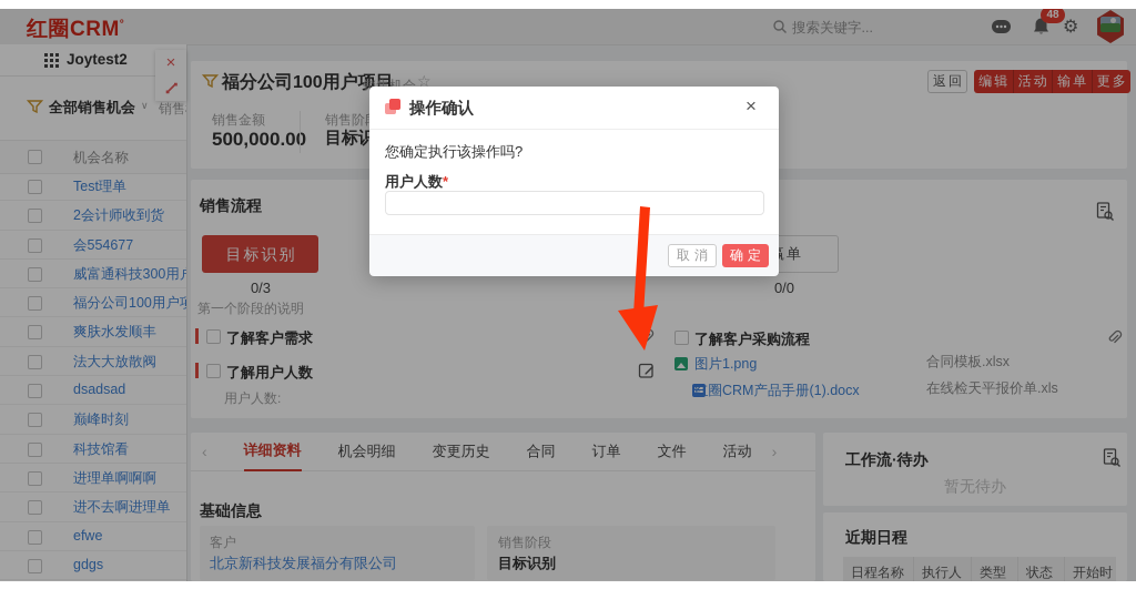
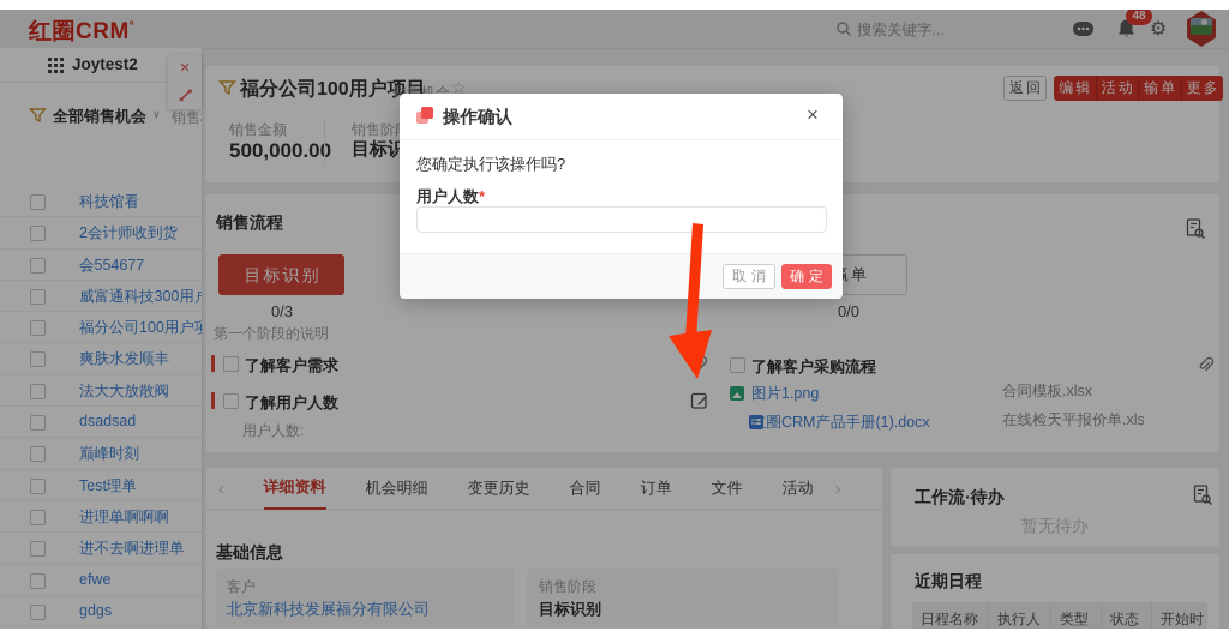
  红圈CRM°
  搜索关键字...
  48
  ⚙
  Joytest2
  全部销售机会
  ∨
- 机会名称
- Test理单
+ 科技馆看
  2会计师收到货
  会554677
  威富通科技300用
  福分公司100用户
  爽肤水发顺丰
  法大大放散阀
  dsadsad
  巅峰时刻
- 科技馆看
+ Test理单
  进理单啊啊啊
  进不去啊进理单
  efwe
  gdgs
  ×
  福分公司100用户项目
  销售机会
  ☆
  返回
  编辑
  活动
  输单
  更多
  销售金额
  500,000.00
  销售阶
  目标识
  销售流程
  目标识别
  0/3
  0/0
  第一个阶段的说明
  了解客户需求
  了解用户人数
  用户人数:
  了解客户采购流程
  图片1.png
  合同模板.xlsx
  红圈CRM产品手册(1).docx
  在线检天平报价单.xls
  ‹
  详细资料
  机会明细
  变更历史
  合同
  订单
  文件
  活动
  ›
  基础信息
  客户
  北京新科技发展福分有限公司
  销售阶段
  目标识别
  工作流·待办
  暂无待办
  近期日程
  日程名称
  执行人
  类型
  状态
  开始时
  操作确认
  ×
  您确定执行该操作吗?
  用户人数*
  取消
  确定
